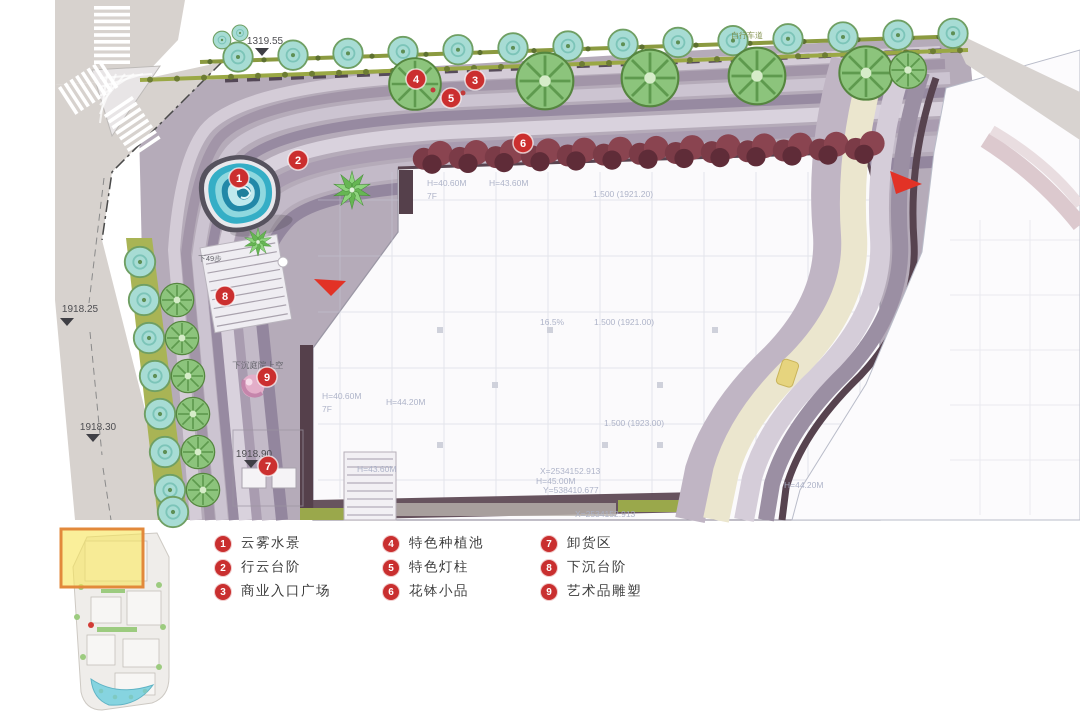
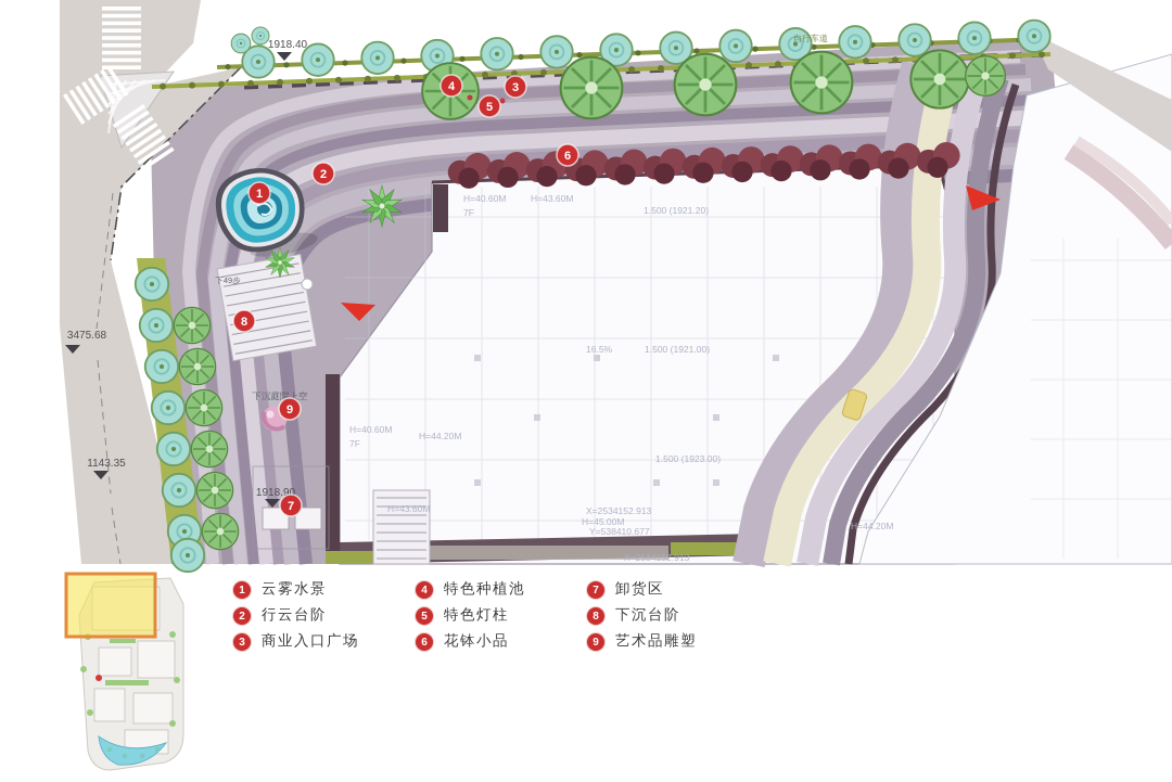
  H=40.60M
  7F
  H=43.60M
  1.500 (1921.20)
  16.5%
  1.500 (1921.00)
  1.500 (1923.00)
  H=40.60M
  7F
  H=44.20M
  H=43.60M
  X=2534152.913
  H=45.00M
  Y=538410.677
  X=2534152.913
  H=44.20M
- 1319.55
+ 1918.40
- 1918.25
+ 3475.68
- 1918.30
+ 1143.35
  1918.90
  自行车道
  下49步
  下沉庭院上空
  1
  2
  3
  4
  5
  6
  7
  8
  9
  1
  云雾水景
  2
  行云台阶
  3
  商业入口广场
  4
  特色种植池
  5
  特色灯柱
  6
  花钵小品
  7
  卸货区
  8
  下沉台阶
  9
  艺术品雕塑
